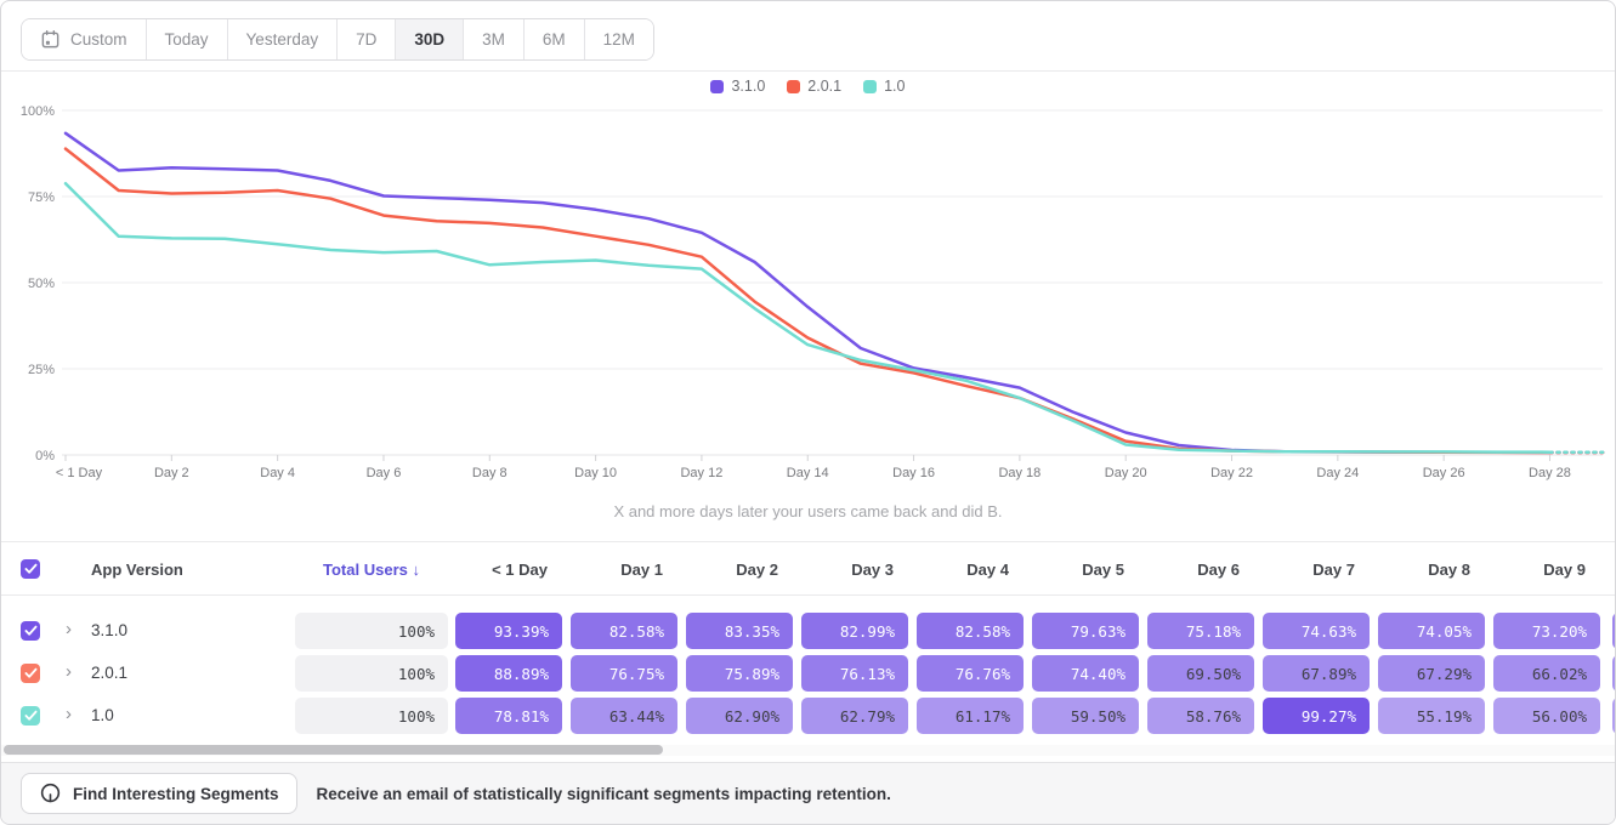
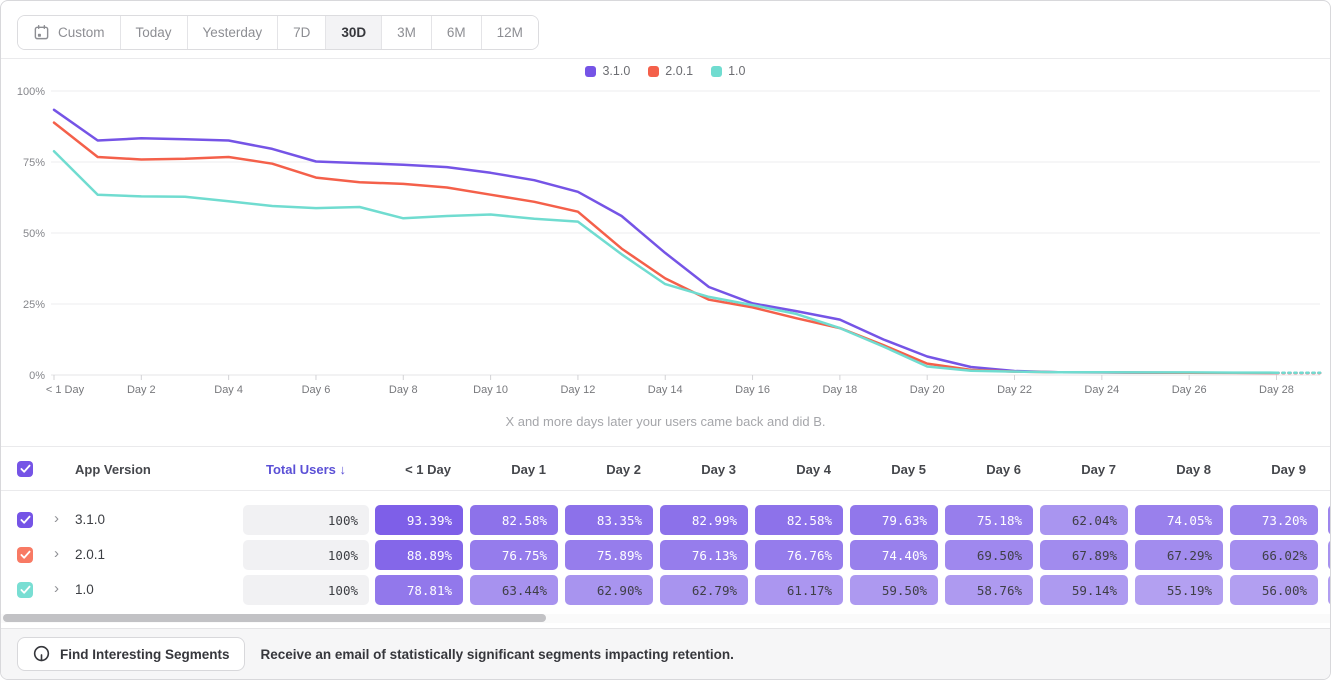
  Custom
  Today
  Yesterday
  7D
  30D
  3M
  6M
  12M
  3.1.0
  2.0.1
  1.0
  0%
  25%
  50%
  75%
  100%
  < 1 Day
  Day 2
  Day 4
  Day 6
  Day 8
  Day 10
  Day 12
  Day 14
  Day 16
  Day 18
  Day 20
  Day 22
  Day 24
  Day 26
  Day 28
  X and more days later your users came back and did B.
  App Version
  Total Users ↓
  < 1 Day
  Day 1
  Day 2
  Day 3
  Day 4
  Day 5
  Day 6
  Day 7
  Day 8
  Day 9
  ›
  3.1.0
  100%
  93.39%
  82.58%
  83.35%
  82.99%
  82.58%
  79.63%
  75.18%
- 74.63%
+ 62.04%
  74.05%
  73.20%
  ›
  2.0.1
  100%
  88.89%
  76.75%
  75.89%
  76.13%
  76.76%
  74.40%
  69.50%
  67.89%
  67.29%
  66.02%
  ›
  1.0
  100%
  78.81%
  63.44%
  62.90%
  62.79%
  61.17%
  59.50%
  58.76%
- 99.27%
+ 59.14%
  55.19%
  56.00%
  Find Interesting Segments
  Receive an email of statistically significant segments impacting retention.
